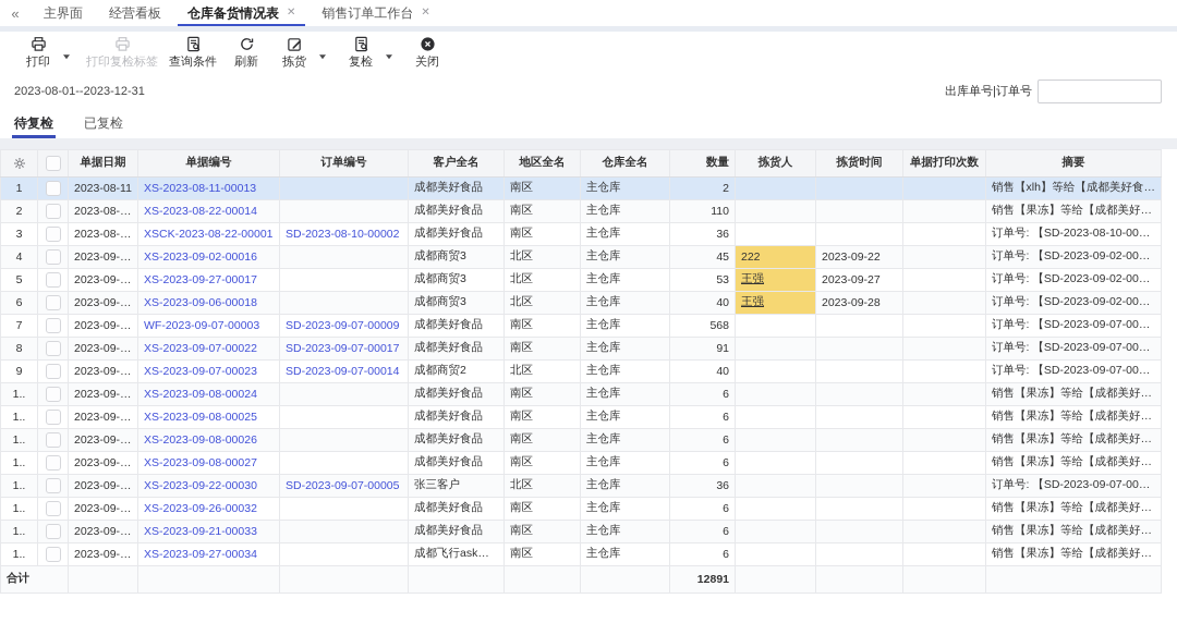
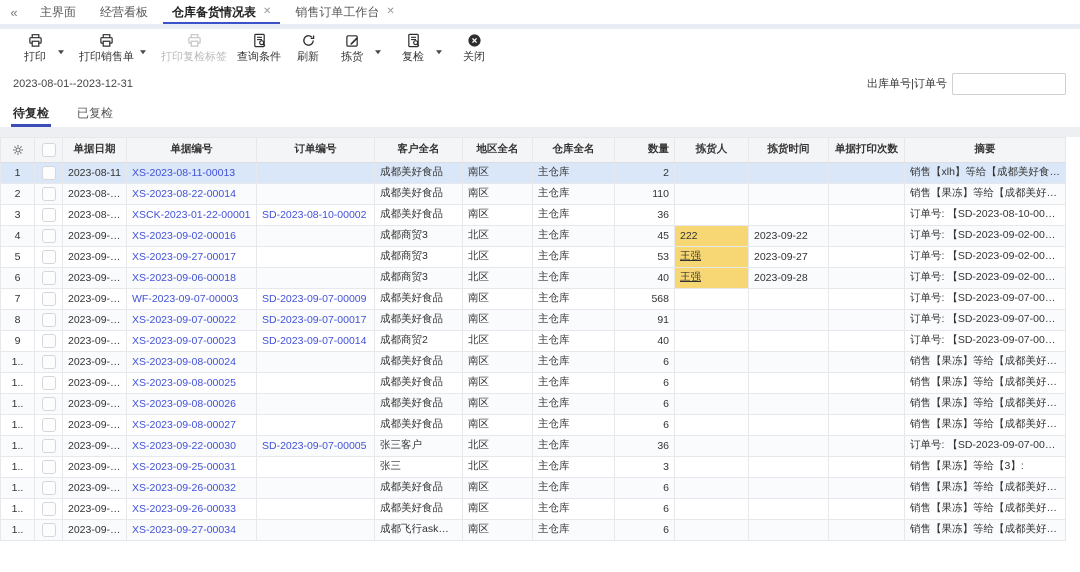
  «
  主界面
  经营看板
  仓库备货情况表
  ✕
  销售订单工作台
  ✕
  打印
+ 打印销售单
  打印复检标签
  查询条件
  刷新
  拣货
  复检
  关闭
  2023-08-01--2023-12-31
  出库单号|订单号
  待复检
  已复检
  		单据日期	单据编号	订单编号	客户全名	地区全名	仓库全名	数量	拣货人	拣货时间	单据打印次数	摘要
  1		2023-08-11	XS-2023-08-11-00013		成都美好食品	南区	主仓库	2				销售【xlh】等给【成都美好食品】
  2		2023-08-22	XS-2023-08-22-00014		成都美好食品	南区	主仓库	110				销售【果冻】等给【成都美好食品
- 3		2023-08-22	XSCK-2023-08-22-00001	SD-2023-08-10-00002	成都美好食品	南区	主仓库	36				订单号: 【SD-2023-08-10-00002.
+ 3		2023-08-22	XSCK-2023-01-22-00001	SD-2023-08-10-00002	成都美好食品	南区	主仓库	36				订单号: 【SD-2023-08-10-00002.
  4		2023-09-02	XS-2023-09-02-00016		成都商贸3	北区	主仓库	45	222	2023-09-22		订单号: 【SD-2023-09-02-00004.
  5		2023-09-02	XS-2023-09-27-00017		成都商贸3	北区	主仓库	53	王强	2023-09-27		订单号: 【SD-2023-09-02-00004.
  6		2023-09-06	XS-2023-09-06-00018		成都商贸3	北区	主仓库	40	王强	2023-09-28		订单号: 【SD-2023-09-02-00004.
  7		2023-09-07	WF-2023-09-07-00003	SD-2023-09-07-00009	成都美好食品	南区	主仓库	568				订单号: 【SD-2023-09-07-00009.
  8		2023-09-07	XS-2023-09-07-00022	SD-2023-09-07-00017	成都美好食品	南区	主仓库	91				订单号: 【SD-2023-09-07-00017.
  9		2023-09-07	XS-2023-09-07-00023	SD-2023-09-07-00014	成都商贸2	北区	主仓库	40				订单号: 【SD-2023-09-07-00014.
  1..		2023-09-08	XS-2023-09-08-00024		成都美好食品	南区	主仓库	6				销售【果冻】等给【成都美好食品
  1..		2023-09-08	XS-2023-09-08-00025		成都美好食品	南区	主仓库	6				销售【果冻】等给【成都美好食品
  1..		2023-09-08	XS-2023-09-08-00026		成都美好食品	南区	主仓库	6				销售【果冻】等给【成都美好食品
  1..		2023-09-08	XS-2023-09-08-00027		成都美好食品	南区	主仓库	6				销售【果冻】等给【成都美好食品
  1..		2023-09-22	XS-2023-09-22-00030	SD-2023-09-07-00005	张三客户	北区	主仓库	36				订单号: 【SD-2023-09-07-00005.
+ 1..		2023-09-25	XS-2023-09-25-00031		张三	北区	主仓库	3				销售【果冻】等给【3】:
  1..		2023-09-26	XS-2023-09-26-00032		成都美好食品	南区	主仓库	6				销售【果冻】等给【成都美好食品
- 1..		2023-09-26	XS-2023-09-21-00033		成都美好食品	南区	主仓库	6				销售【果冻】等给【成都美好食品
+ 1..		2023-09-26	XS-2023-09-26-00033		成都美好食品	南区	主仓库	6				销售【果冻】等给【成都美好食品
  1..		2023-09-27	XS-2023-09-27-00034		成都飞行ask计划	南区	主仓库	6				销售【果冻】等给【成都美好食品
- 合计							12891
